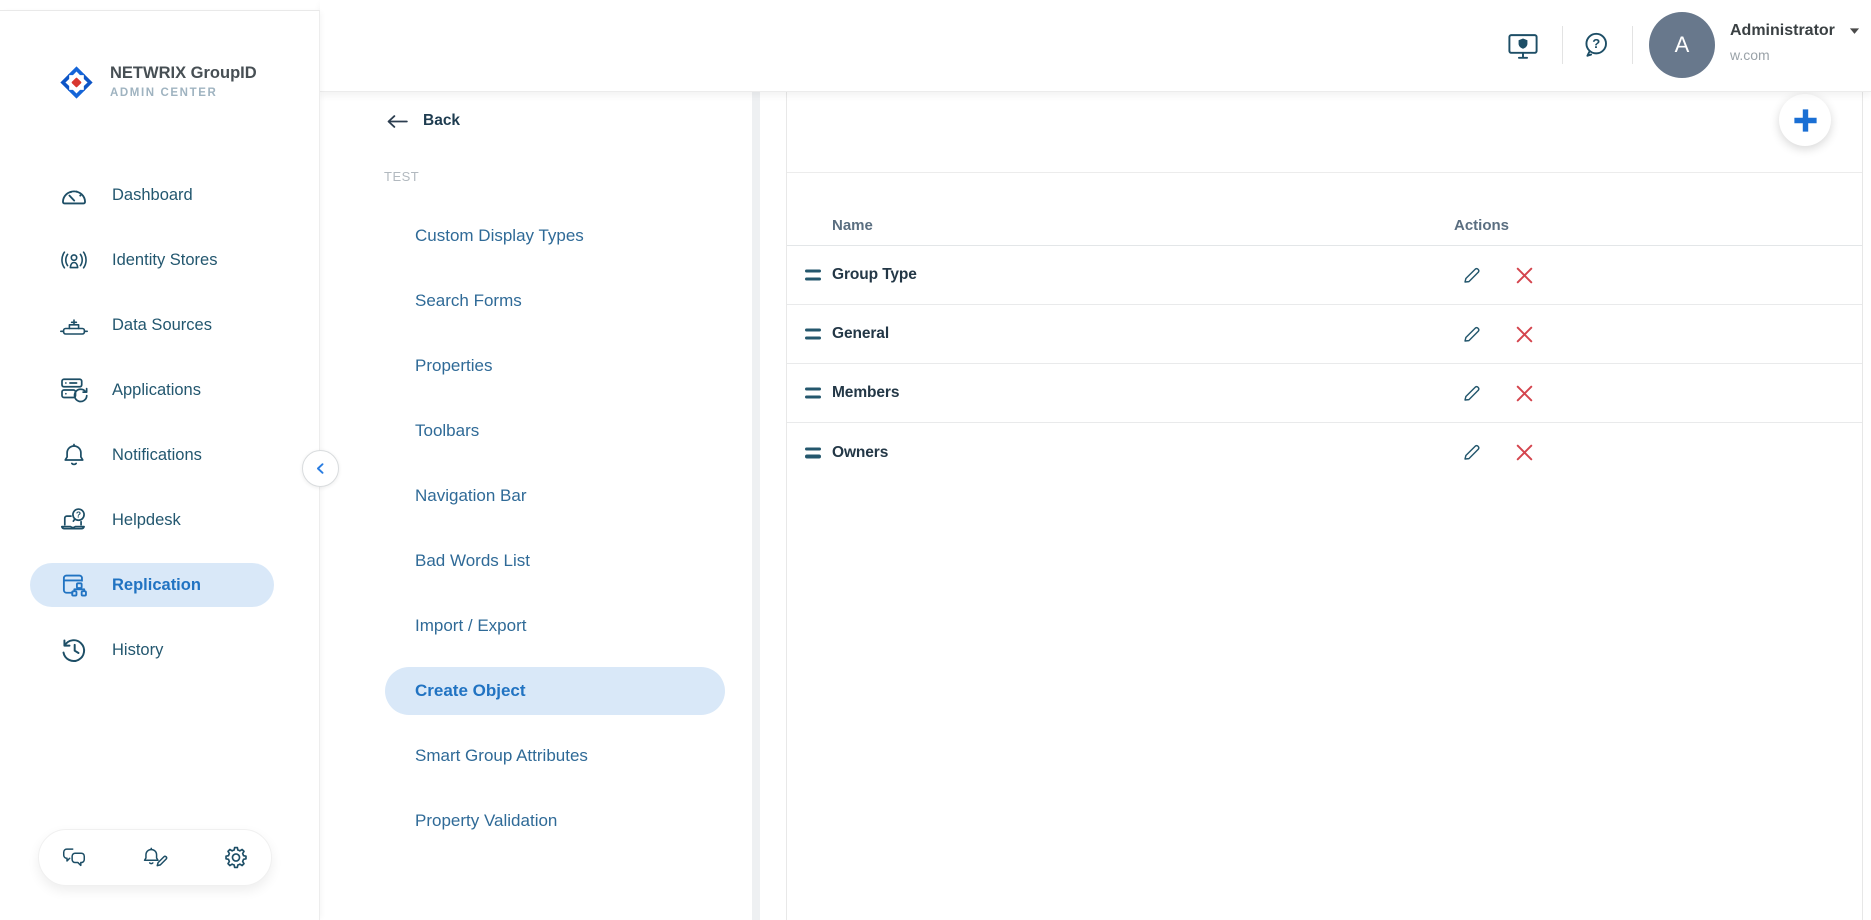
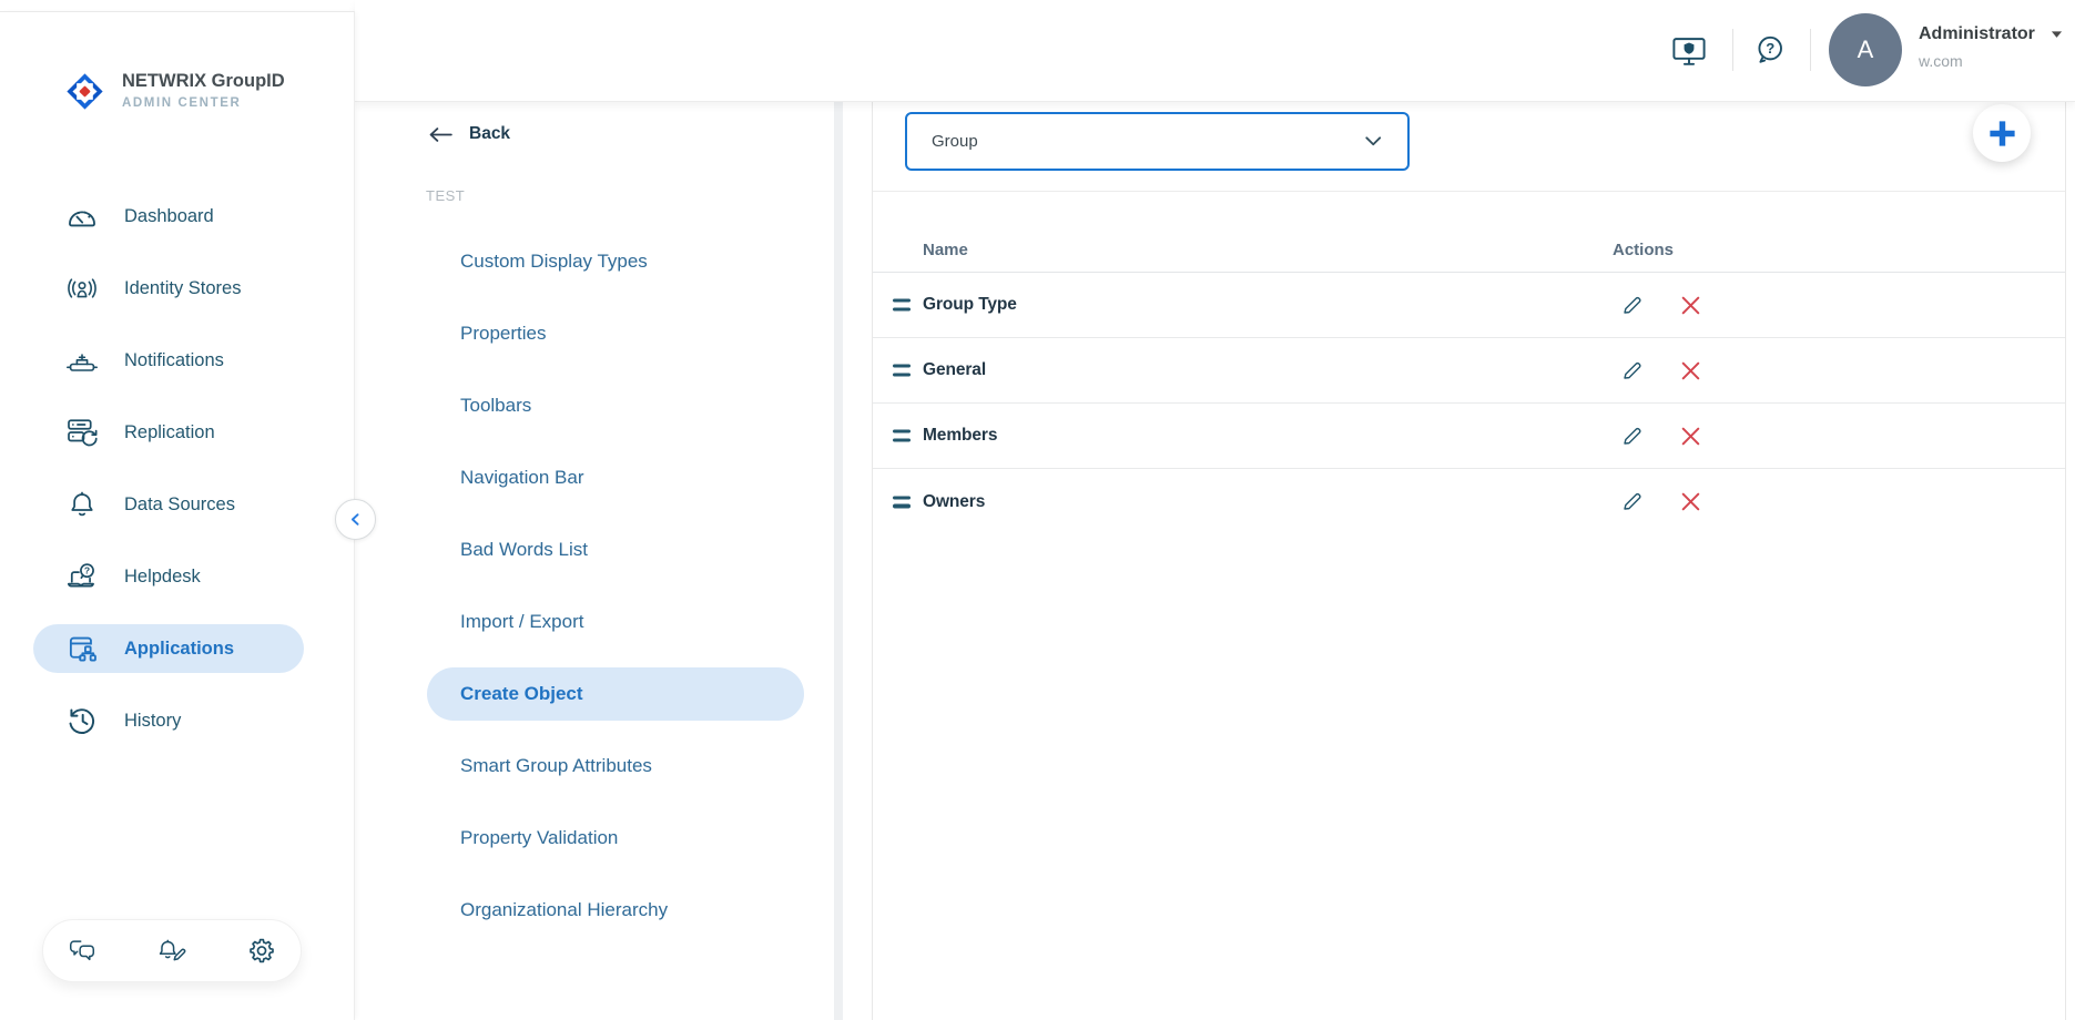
  ?
  A
  Administrator
  w.com
  NETWRIX GroupID
  ADMIN CENTER
  Dashboard
  Identity Stores
- Data Sources
+ Notifications
- Applications
+ Replication
- Notifications
+ Data Sources
  ?
  Helpdesk
- Replication
+ Applications
  History
  Back
  TEST
  Custom Display Types
- Search Forms
  Properties
  Toolbars
  Navigation Bar
  Bad Words List
  Import / Export
  Create Object
  Smart Group Attributes
  Property Validation
+ Organizational Hierarchy
+ Group
  Name
  Actions
  Group Type
  General
  Members
  Owners
